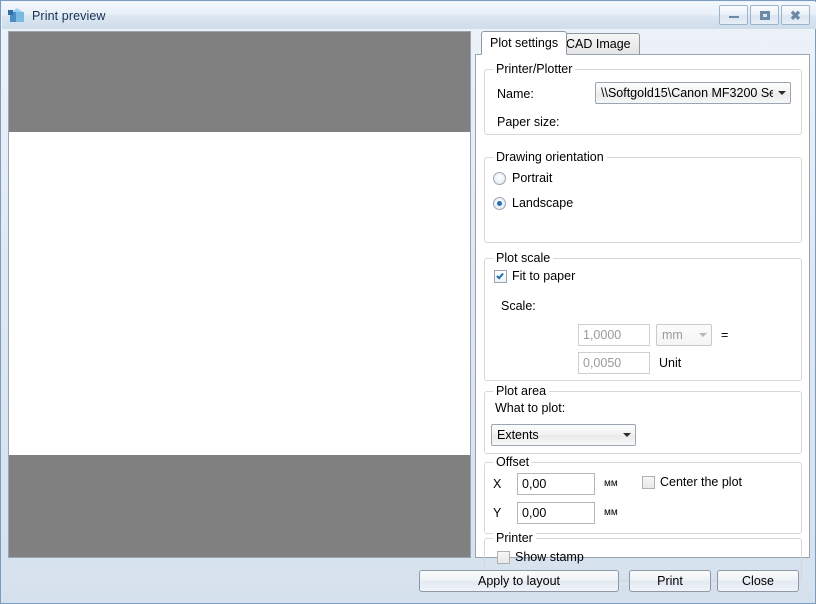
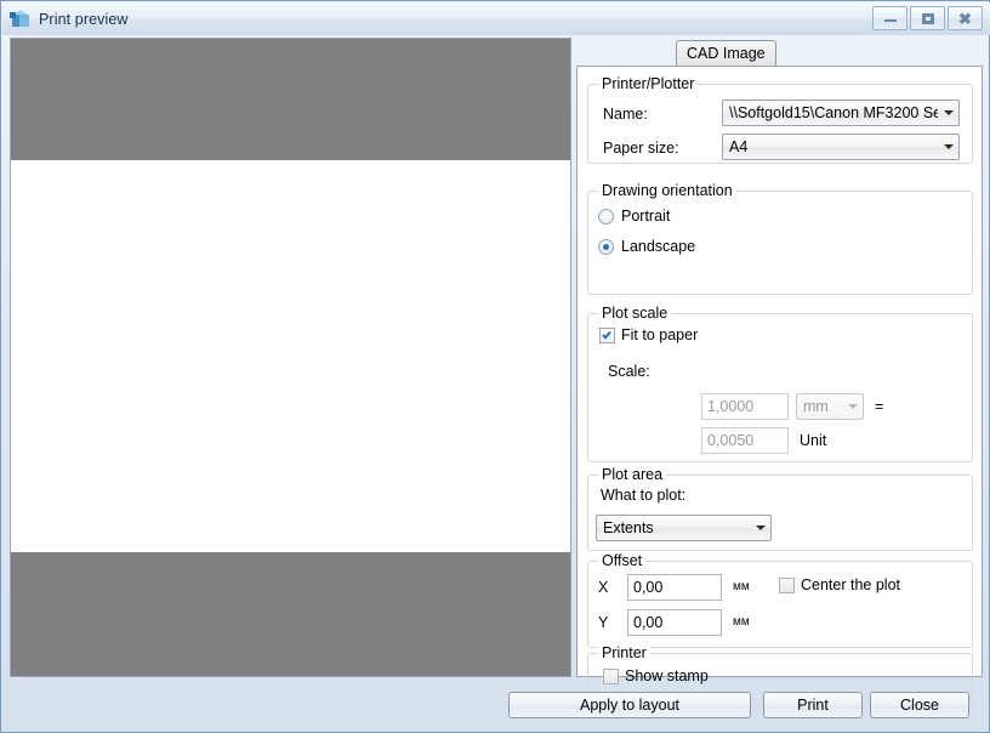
  Print preview
  ✖
- Plot settings
  CAD Image
  Printer/Plotter
  Name:
  \\Softgold15\Canon MF3200 Se
  Paper size:
+ A4
  Drawing orientation
  Portrait
  Landscape
  Plot scale
  Fit to paper
  Scale:
  1,0000
  mm
  =
  0,0050
  Unit
  Plot area
  What to plot:
  Extents
  Offset
  X
  0,00
  мм
  Center the plot
  Y
  0,00
  мм
  Printer
  Show stamp
  Apply to layout
  Print
  Close
